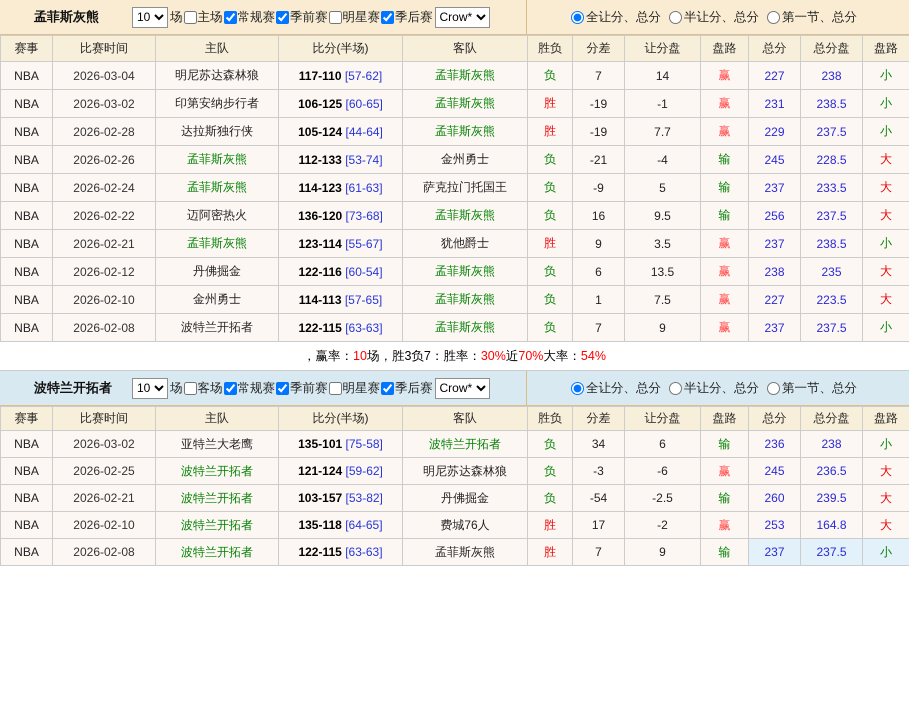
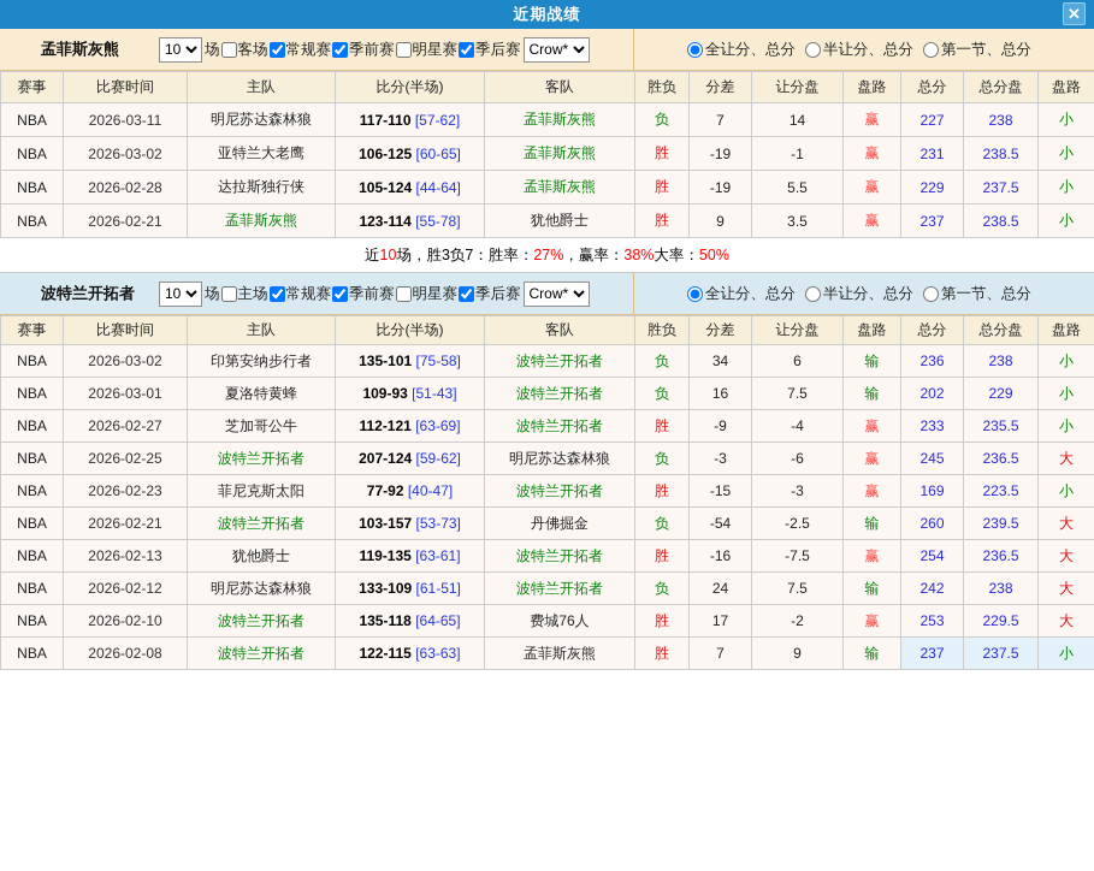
+ 近期战绩
+ ✕
  孟菲斯灰熊
  10
  场
- 主场
+ 客场
  常规赛
  季前赛
  明星赛
  季后赛
  Crow*
  全让分、总分
  半让分、总分
  第一节、总分
  赛事	比赛时间	主队	比分(半场)	客队	胜负	分差	让分盘	盘路	总分	总分盘	盘路
- NBA	2026-03-04	明尼苏达森林狼	117-110 [57-62]	孟菲斯灰熊	负	7	14	赢	227	238	小
+ NBA	2026-03-11	明尼苏达森林狼	117-110 [57-62]	孟菲斯灰熊	负	7	14	赢	227	238	小
- NBA	2026-03-02	印第安纳步行者	106-125 [60-65]	孟菲斯灰熊	胜	-19	-1	赢	231	238.5	小
+ NBA	2026-03-02	亚特兰大老鹰	106-125 [60-65]	孟菲斯灰熊	胜	-19	-1	赢	231	238.5	小
- NBA	2026-02-28	达拉斯独行侠	105-124 [44-64]	孟菲斯灰熊	胜	-19	7.7	赢	229	237.5	小
+ NBA	2026-02-28	达拉斯独行侠	105-124 [44-64]	孟菲斯灰熊	胜	-19	5.5	赢	229	237.5	小
- NBA	2026-02-26	孟菲斯灰熊	112-133 [53-74]	金州勇士	负	-21	-4	输	245	228.5	大
- NBA	2026-02-24	孟菲斯灰熊	114-123 [61-63]	萨克拉门托国王	负	-9	5	输	237	233.5	大
- NBA	2026-02-22	迈阿密热火	136-120 [73-68]	孟菲斯灰熊	负	16	9.5	输	256	237.5	大
- NBA	2026-02-21	孟菲斯灰熊	123-114 [55-67]	犹他爵士	胜	9	3.5	赢	237	238.5	小
+ NBA	2026-02-21	孟菲斯灰熊	123-114 [55-78]	犹他爵士	胜	9	3.5	赢	237	238.5	小
- NBA	2026-02-12	丹佛掘金	122-116 [60-54]	孟菲斯灰熊	负	6	13.5	赢	238	235	大
- NBA	2026-02-10	金州勇士	114-113 [57-65]	孟菲斯灰熊	负	1	7.5	赢	227	223.5	大
- NBA	2026-02-08	波特兰开拓者	122-115 [63-63]	孟菲斯灰熊	负	7	9	赢	237	237.5	小
- ，赢率：
+ 近
  10
  场，胜3负7：胜率：
- 30%
+ 27%
- 近
+ ，赢率：
- 70%
+ 38%
  大率：
- 54%
+ 50%
  波特兰开拓者
  10
  场
- 客场
+ 主场
  常规赛
  季前赛
  明星赛
  季后赛
  Crow*
  全让分、总分
  半让分、总分
  第一节、总分
  赛事	比赛时间	主队	比分(半场)	客队	胜负	分差	让分盘	盘路	总分	总分盘	盘路
- NBA	2026-03-02	亚特兰大老鹰	135-101 [75-58]	波特兰开拓者	负	34	6	输	236	238	小
+ NBA	2026-03-02	印第安纳步行者	135-101 [75-58]	波特兰开拓者	负	34	6	输	236	238	小
+ NBA	2026-03-01	夏洛特黄蜂	109-93 [51-43]	波特兰开拓者	负	16	7.5	输	202	229	小
+ NBA	2026-02-27	芝加哥公牛	112-121 [63-69]	波特兰开拓者	胜	-9	-4	赢	233	235.5	小
- NBA	2026-02-25	波特兰开拓者	121-124 [59-62]	明尼苏达森林狼	负	-3	-6	赢	245	236.5	大
+ NBA	2026-02-25	波特兰开拓者	207-124 [59-62]	明尼苏达森林狼	负	-3	-6	赢	245	236.5	大
+ NBA	2026-02-23	菲尼克斯太阳	77-92 [40-47]	波特兰开拓者	胜	-15	-3	赢	169	223.5	小
- NBA	2026-02-21	波特兰开拓者	103-157 [53-82]	丹佛掘金	负	-54	-2.5	输	260	239.5	大
+ NBA	2026-02-21	波特兰开拓者	103-157 [53-73]	丹佛掘金	负	-54	-2.5	输	260	239.5	大
+ NBA	2026-02-13	犹他爵士	119-135 [63-61]	波特兰开拓者	胜	-16	-7.5	赢	254	236.5	大
+ NBA	2026-02-12	明尼苏达森林狼	133-109 [61-51]	波特兰开拓者	负	24	7.5	输	242	238	大
- NBA	2026-02-10	波特兰开拓者	135-118 [64-65]	费城76人	胜	17	-2	赢	253	164.8	大
+ NBA	2026-02-10	波特兰开拓者	135-118 [64-65]	费城76人	胜	17	-2	赢	253	229.5	大
  NBA	2026-02-08	波特兰开拓者	122-115 [63-63]	孟菲斯灰熊	胜	7	9	输	237	237.5	小
